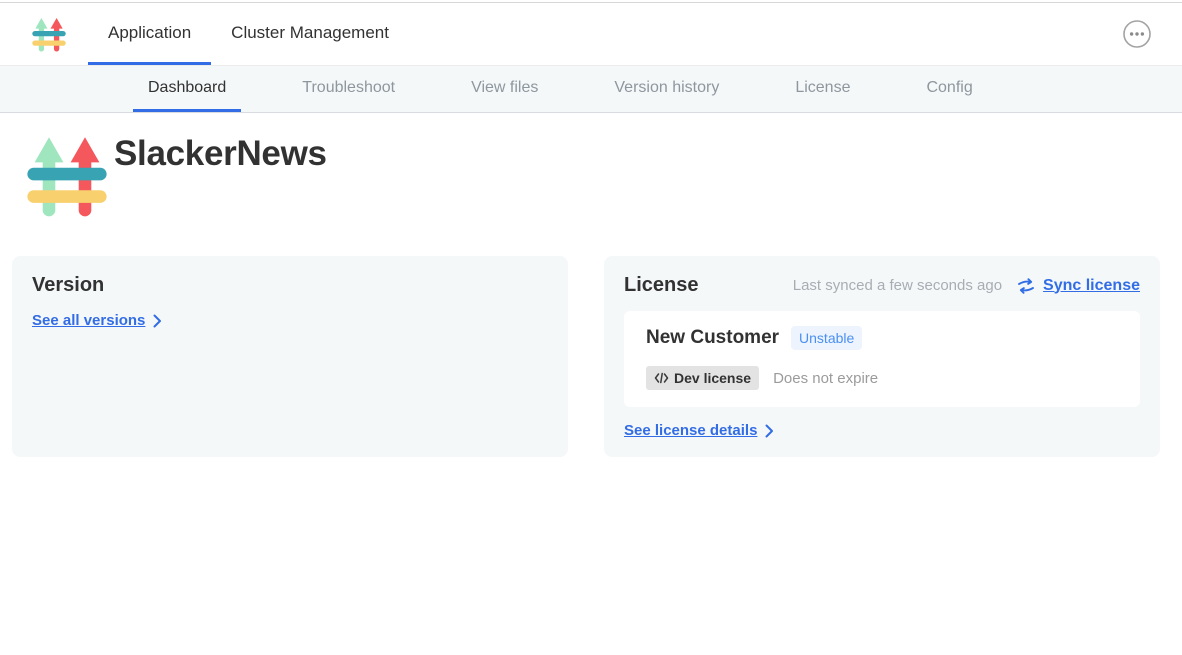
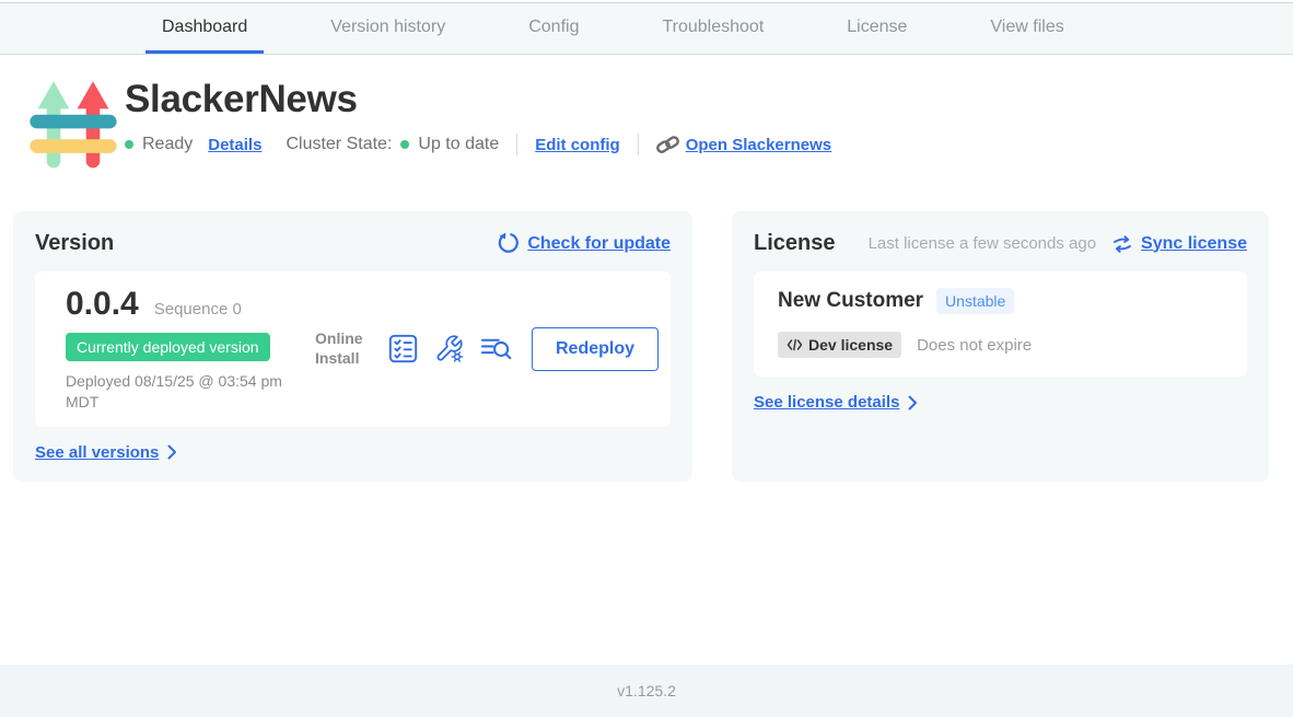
- Application
- Cluster Management
  Dashboard
- Troubleshoot
+ Version history
- View files
+ Config
- Version history
+ Troubleshoot
  License
- Config
+ View files
  SlackerNews
+ Ready
+ Details
+ Cluster State:
+ Up to date
+ Edit config
+ Open Slackernews
  Version
+ Check for update
+ 0.0.4
+ Sequence 0
+ Currently deployed version
+ Deployed 08/15/25 @ 03:54 pm MDT
+ Online Install
+ Redeploy
  See all versions
  License
- Last synced a few seconds ago
+ Last license a few seconds ago
  Sync license
  New Customer
  Unstable
  Dev license
  Does not expire
  See license details
+ v1.125.2
